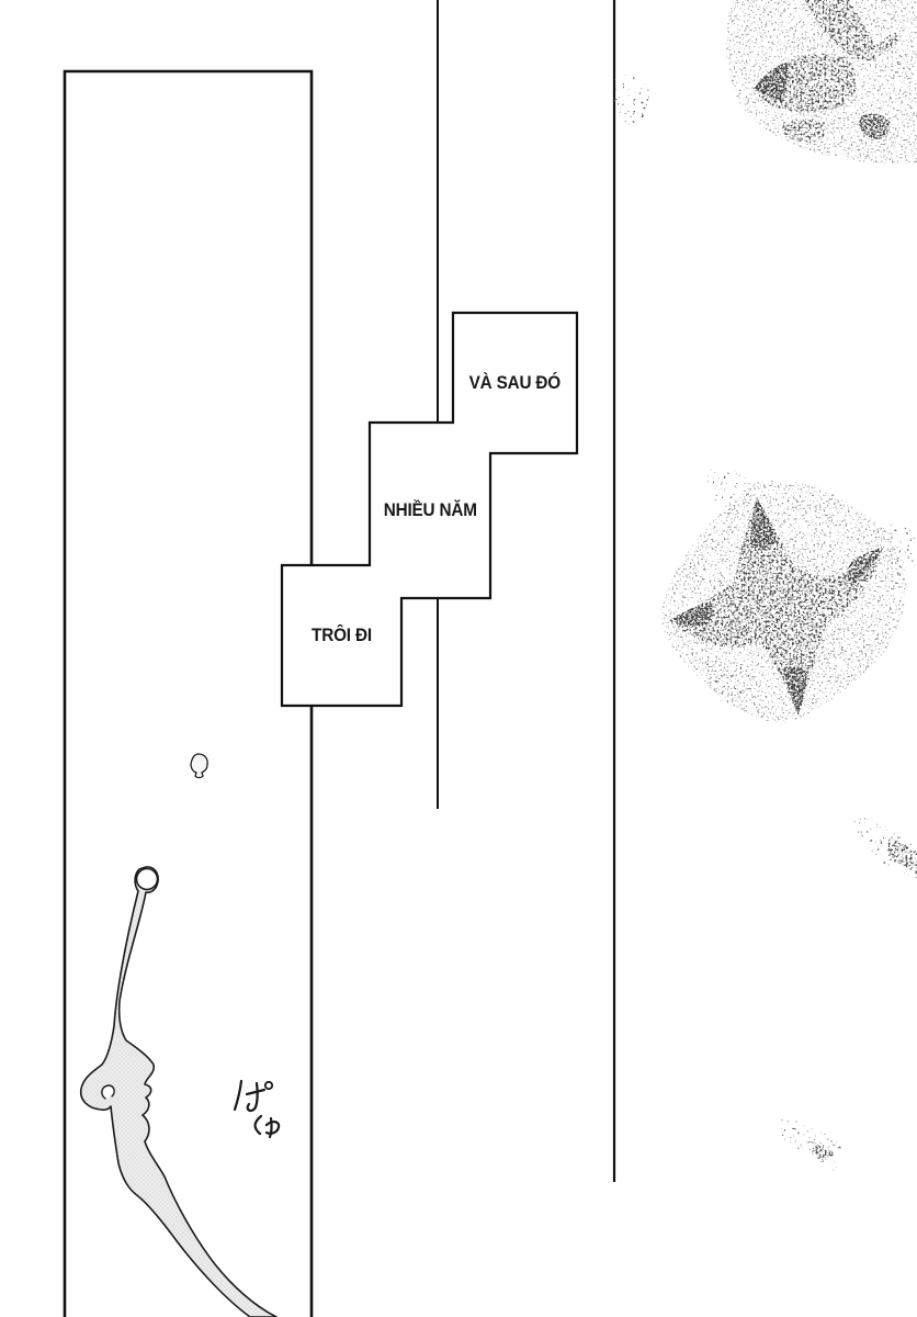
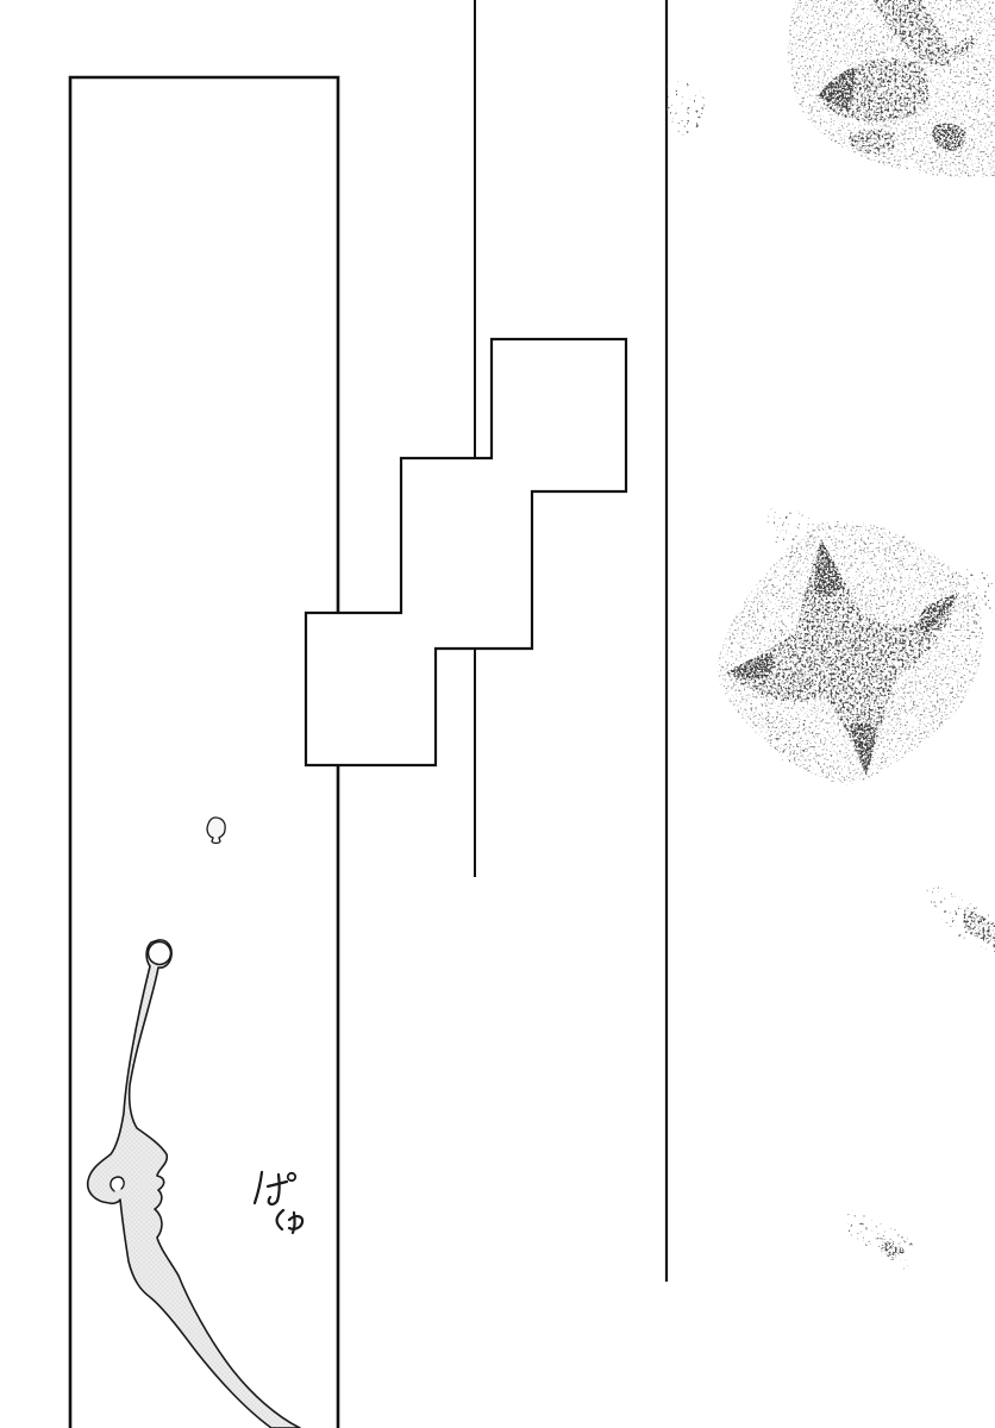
- VÀ SAU ĐÓ
- NHIỀU NĂM
- TRÔI ĐI
